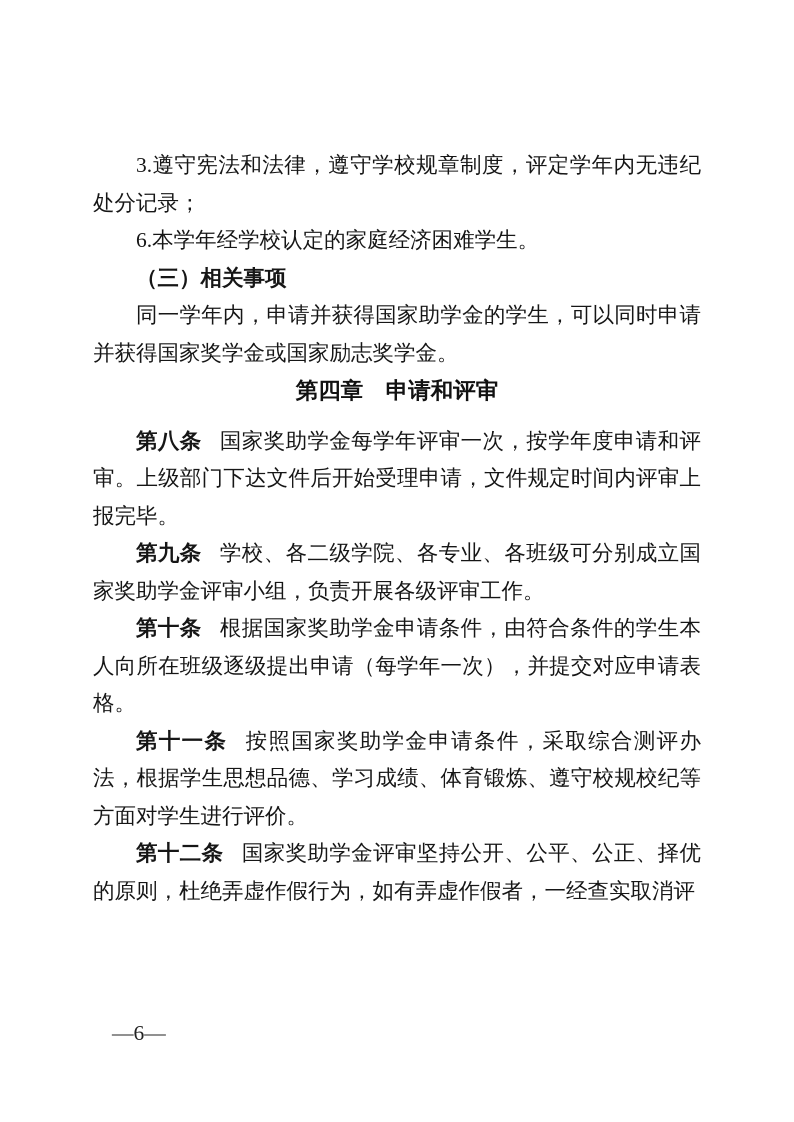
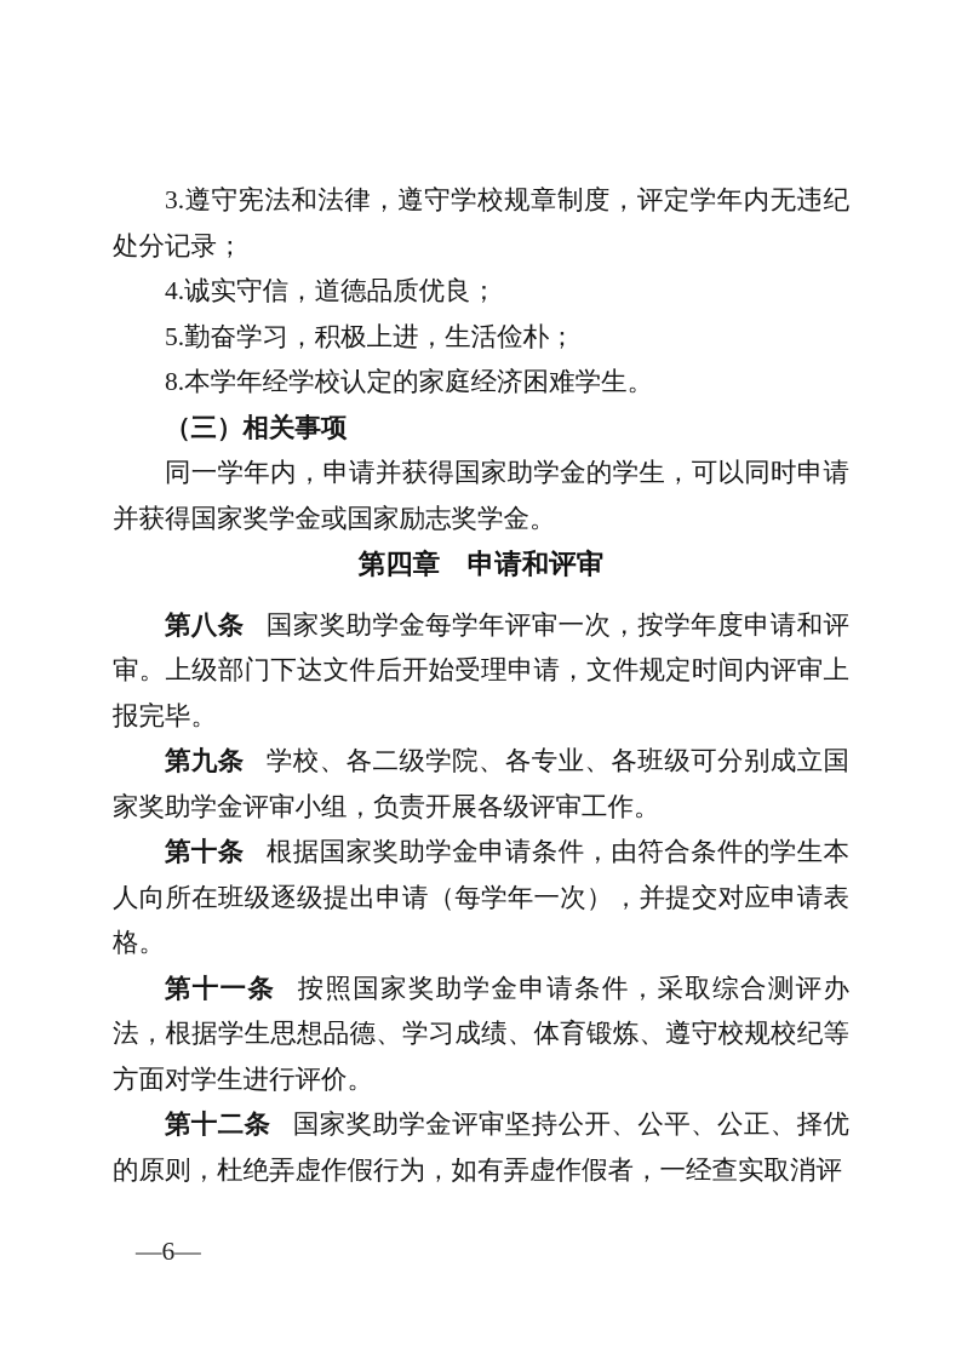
  3.遵守宪法和法律，遵守学校规章制度，评定学年内无违纪处分记录；
+ 4.诚实守信，道德品质优良；
+ 5.勤奋学习，积极上进，生活俭朴；
- 6.本学年经学校认定的家庭经济困难学生。
+ 8.本学年经学校认定的家庭经济困难学生。
  （三）相关事项
  同一学年内，申请并获得国家助学金的学生，可以同时申请并获得国家奖学金或国家励志奖学金。
  第四章 申请和评审
  第八条 国家奖助学金每学年评审一次，按学年度申请和评审。上级部门下达文件后开始受理申请，文件规定时间内评审上报完毕。
  第九条 学校、各二级学院、各专业、各班级可分别成立国家奖助学金评审小组，负责开展各级评审工作。
  第十条 根据国家奖助学金申请条件，由符合条件的学生本人向所在班级逐级提出申请（每学年一次），并提交对应申请表格。
  第十一条 按照国家奖助学金申请条件，采取综合测评办法，根据学生思想品德、学习成绩、体育锻炼、遵守校规校纪等方面对学生进行评价。
  第十二条 国家奖助学金评审坚持公开、公平、公正、择优的原则，杜绝弄虚作假行为，如有弄虚作假者，一经查实取消评
  —6—
